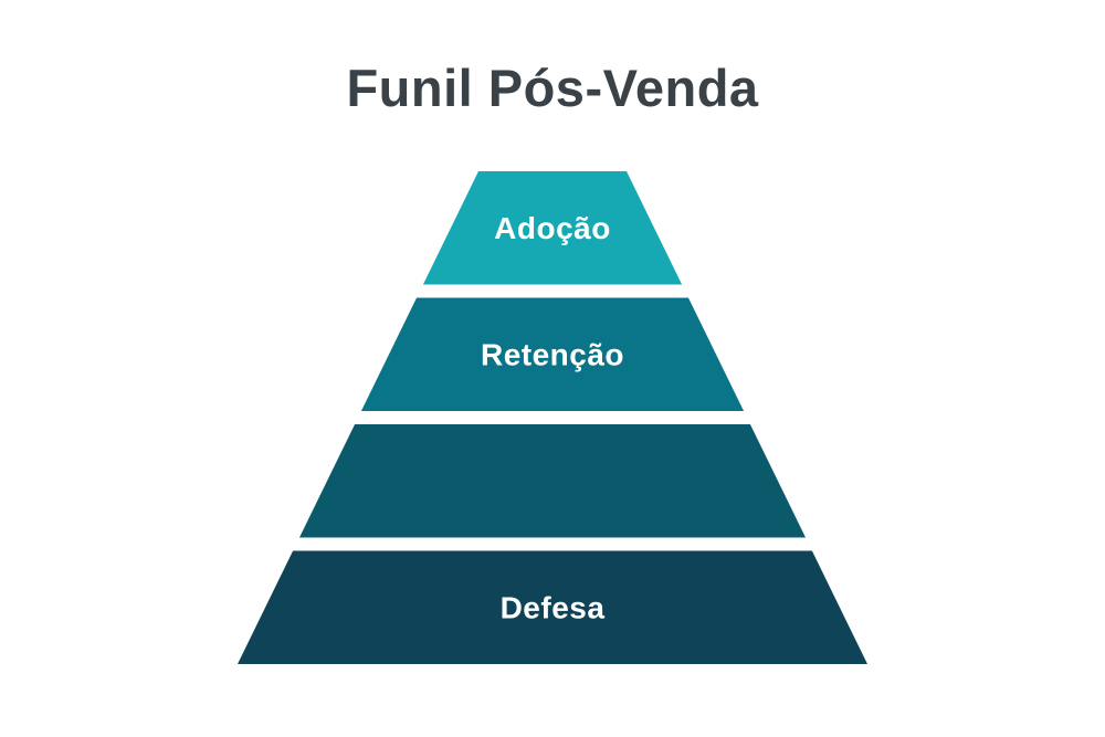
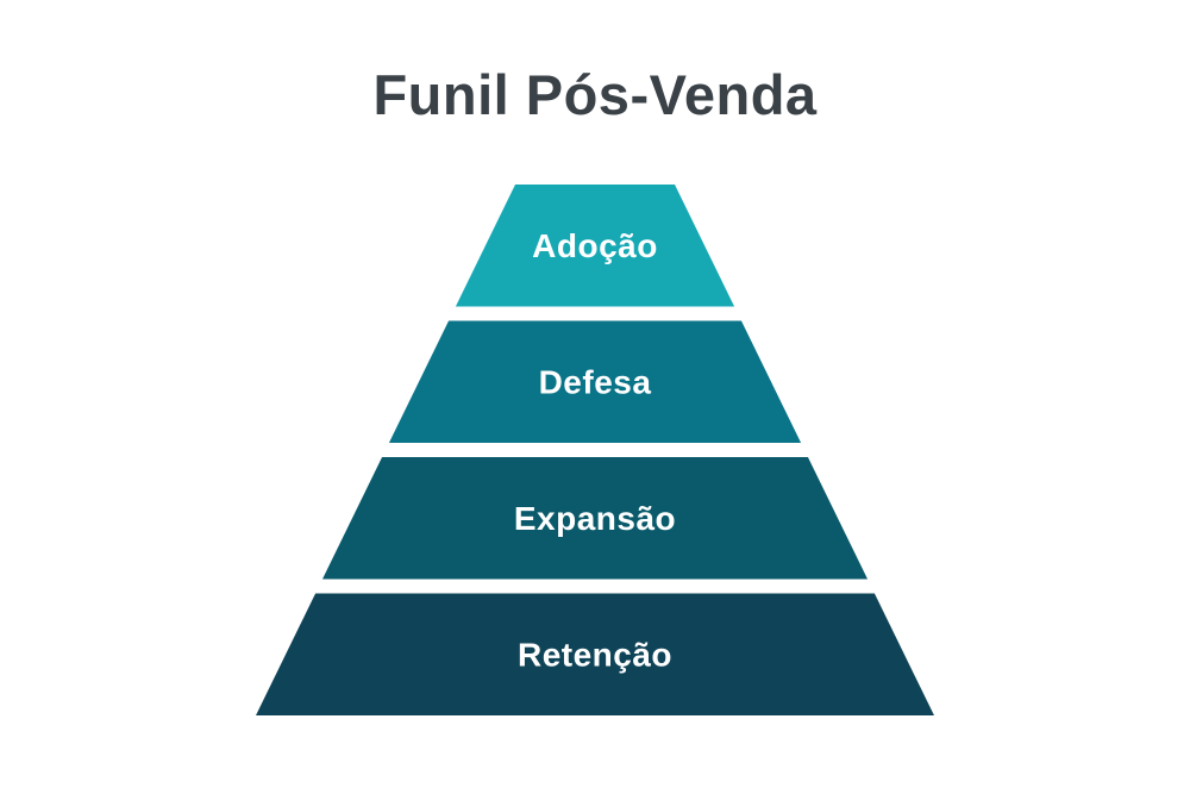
  Funil Pós-Venda
  Adoção
- Retenção
+ Defesa
+ Expansão
- Defesa
+ Retenção
